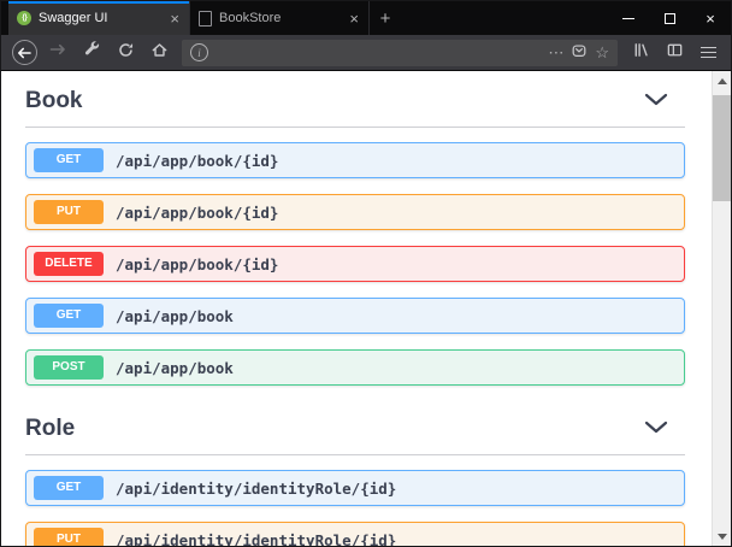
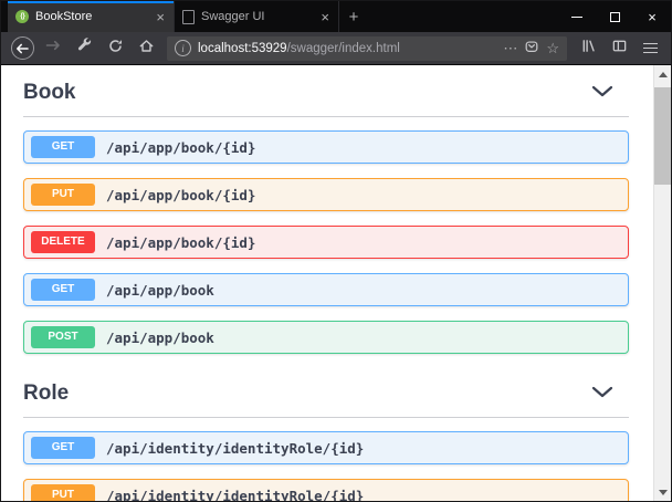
- Swagger UI
+ BookStore
  ×
- BookStore
+ Swagger UI
  ×
  +
  ×
  i
+ localhost:53929/swagger/index.html
  ⋯
  ☆
  Book
  GET
  /api/app/book/{id}
  PUT
  /api/app/book/{id}
  DELETE
  /api/app/book/{id}
  GET
  /api/app/book
  POST
  /api/app/book
  Role
  GET
  /api/identity/identityRole/{id}
  PUT
  /api/identity/identityRole/{id}
